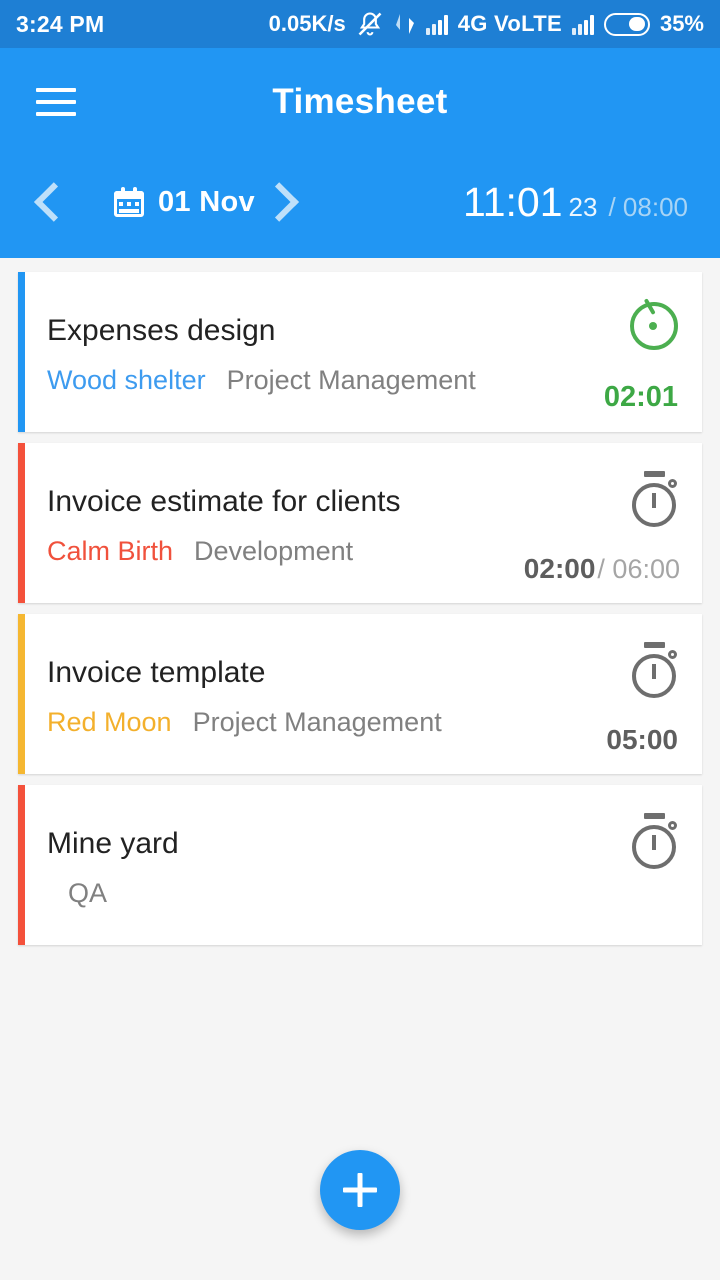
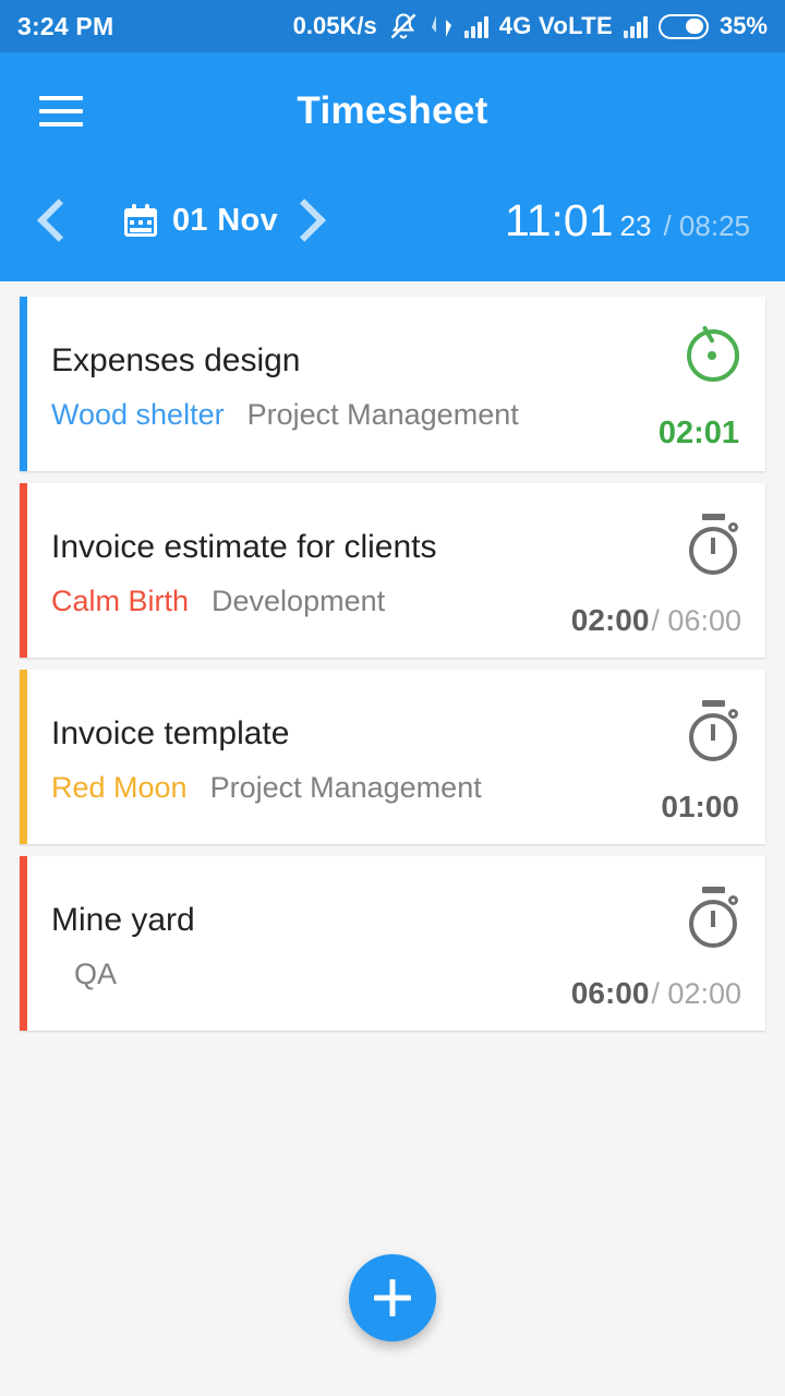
  3:24 PM
  0.05K/s
  4G VoLTE
  35%
  Timesheet
  01 Nov
  11:01
  23
- / 08:00
+ / 08:25
  Expenses design
  Wood shelter
  Project Management
  02:01
  Invoice estimate for clients
  Calm Birth
  Development
  02:00
  / 06:00
  Invoice template
  Red Moon
  Project Management
- 05:00
+ 01:00
  Mine yard
  QA
+ 06:00
+ / 02:00
